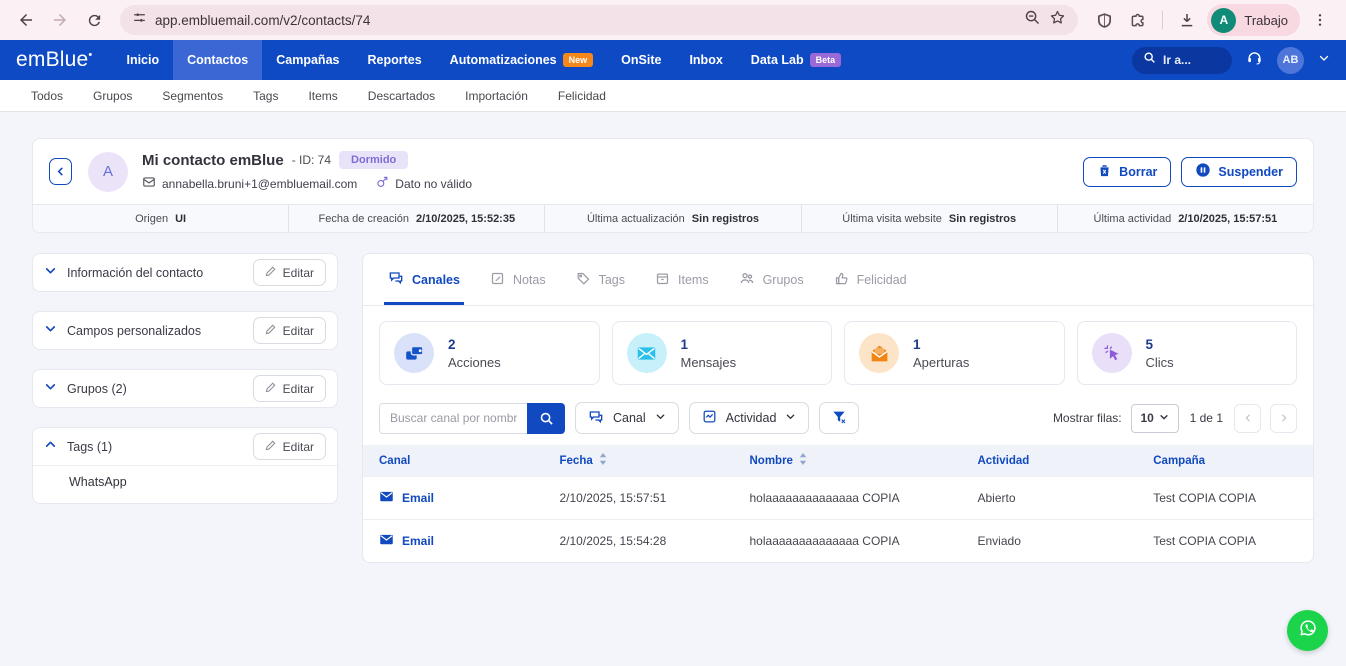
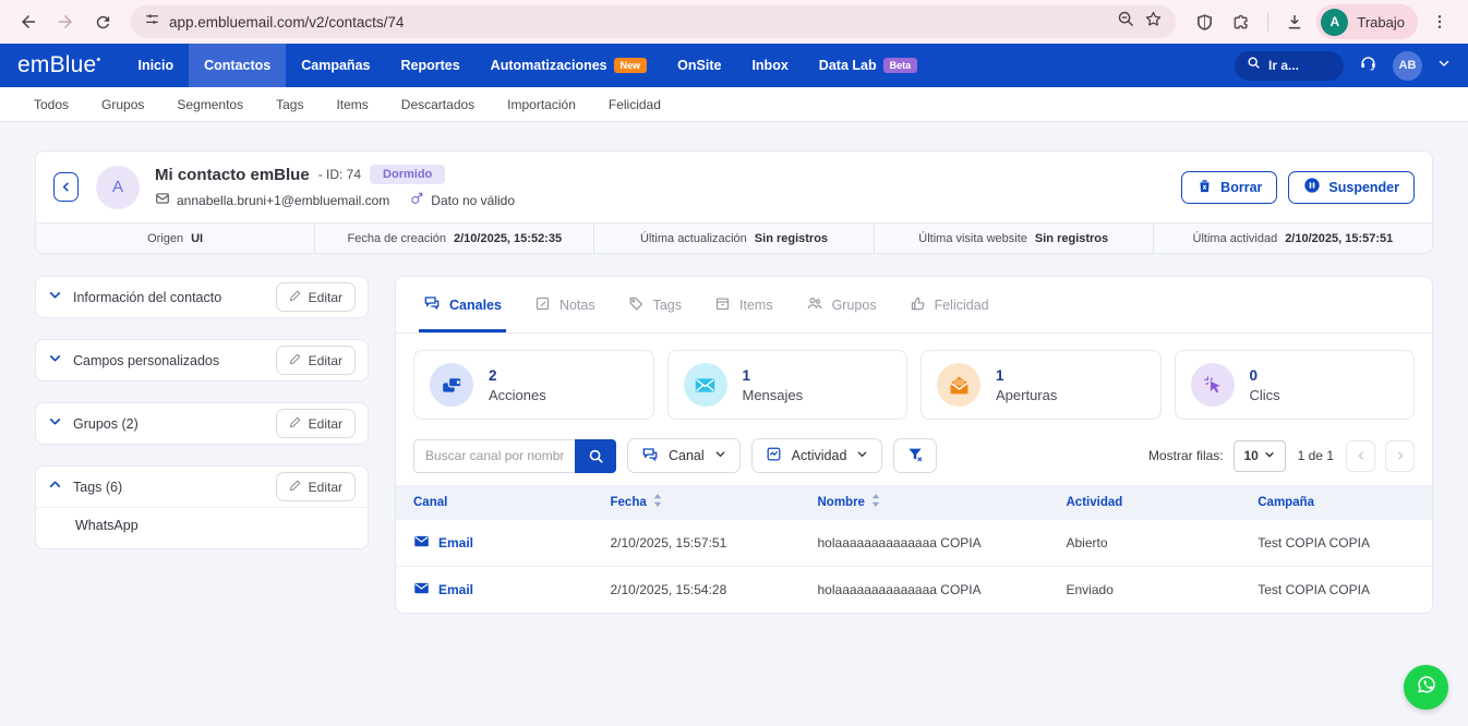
  app.embluemail.com/v2/contacts/74
  A
  Trabajo
  emBlue•
  Inicio
  Contactos
  Campañas
  Reportes
  Automatizaciones
  New
  OnSite
  Inbox
  Data Lab
  Beta
  Ir a...
  AB
  Todos
  Grupos
  Segmentos
  Tags
  Items
  Descartados
  Importación
  Felicidad
  A
  Mi contacto emBlue
  - ID: 74
  Dormido
  annabella.bruni+1@embluemail.com
  Dato no válido
  Borrar
  Suspender
  Origen
  UI
  Fecha de creación
  2/10/2025, 15:52:35
  Última actualización
  Sin registros
  Última visita website
  Sin registros
  Última actividad
  2/10/2025, 15:57:51
  Información del contacto
  Editar
  Campos personalizados
  Editar
  Grupos (2)
  Editar
- Tags (1)
+ Tags (6)
  Editar
  WhatsApp
  Canales
  Notas
  Tags
  Items
  Grupos
  Felicidad
  2
  Acciones
  1
  Mensajes
  1
  Aperturas
- 5
+ 0
  Clics
  Buscar canal por nombr
  Canal
  Actividad
  Mostrar filas:
  10
  1 de 1
  Canal	Fecha	Nombre	Actividad	Campaña
  Email	2/10/2025, 15:57:51	holaaaaaaaaaaaaaa COPIA	Abierto	Test COPIA COPIA
  Email	2/10/2025, 15:54:28	holaaaaaaaaaaaaaa COPIA	Enviado	Test COPIA COPIA
